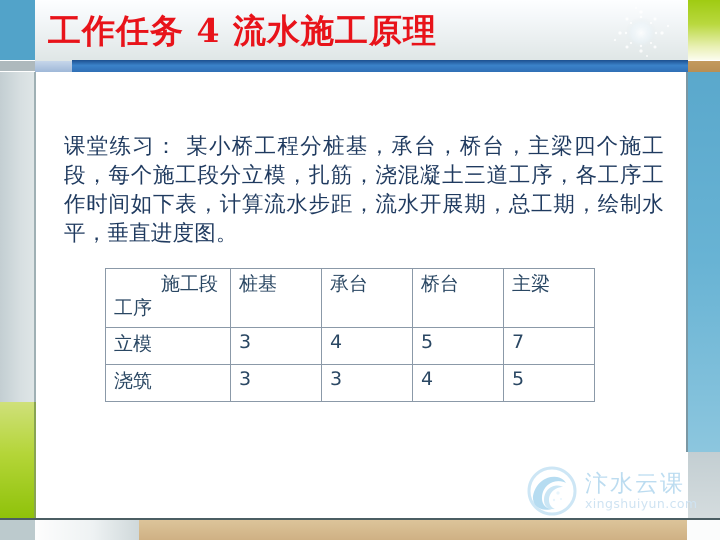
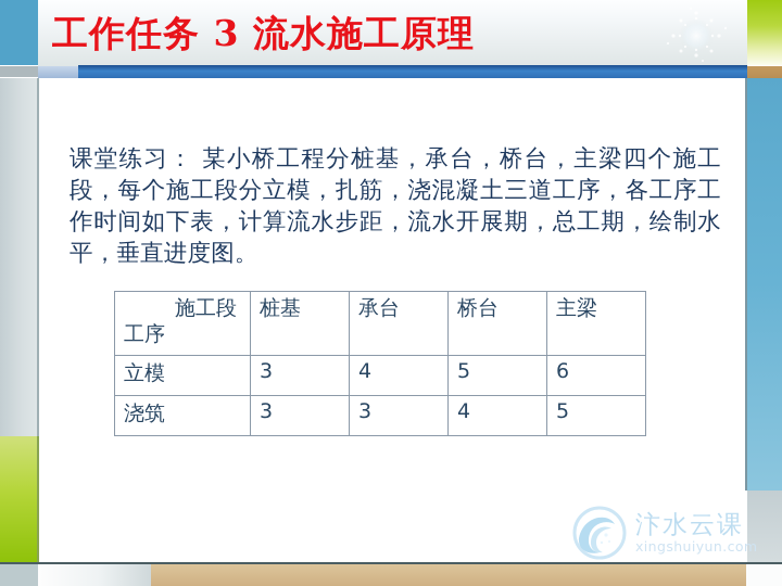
- 工作任务 4 流水施工原理
+ 工作任务 3 流水施工原理
  课堂练习： 某小桥工程分桩基，承台，桥台，主梁四个施工段，每个施工段分立模，扎筋，浇混凝土三道工序，各工序工作时间如下表，计算流水步距，流水开展期，总工期，绘制水平，垂直进度图。
  施工段 工序	桩基	承台	桥台	主梁
- 立模	3	4	5	7
+ 立模	3	4	5	6
  浇筑	3	3	4	5
  汴水云课
  xingshuiyun.com
